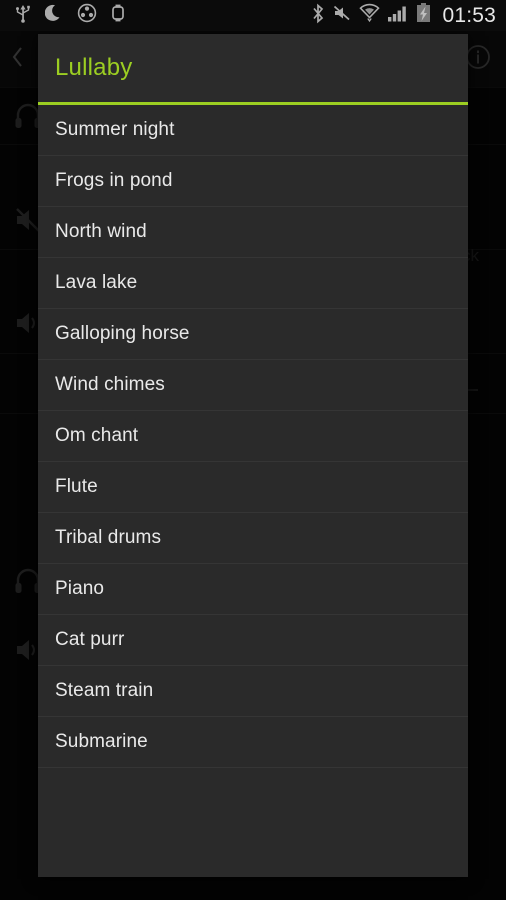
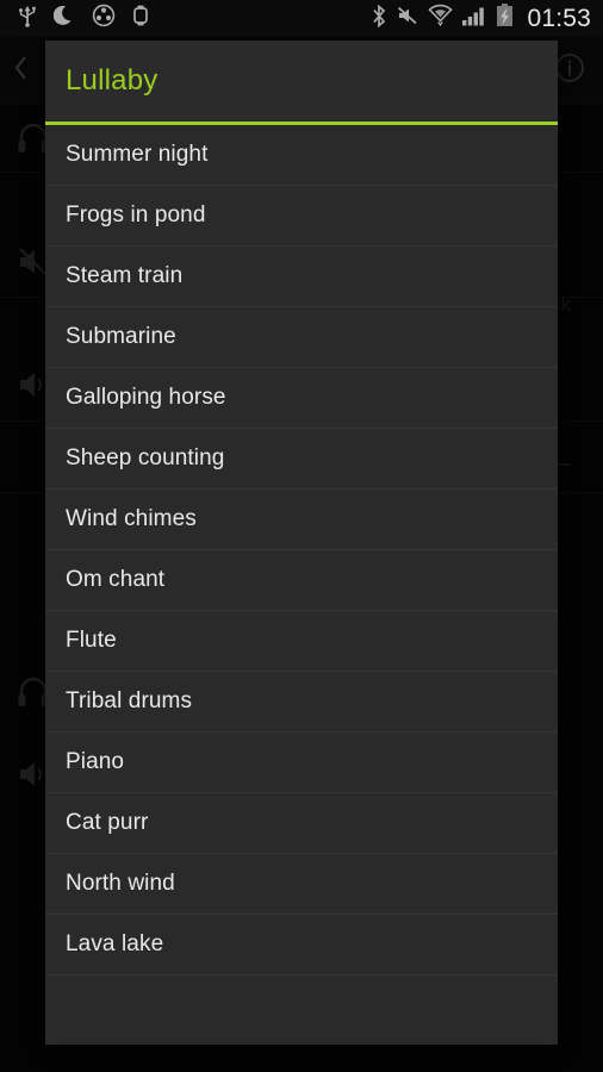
  Lullaby
  Summer night
  Frogs in pond
- North wind
+ Steam train
- Lava lake
+ Submarine
  Galloping horse
+ Sheep counting
  Wind chimes
  Om chant
  Flute
  Tribal drums
  Piano
  Cat purr
- Steam train
+ North wind
- Submarine
+ Lava lake
  01:53
